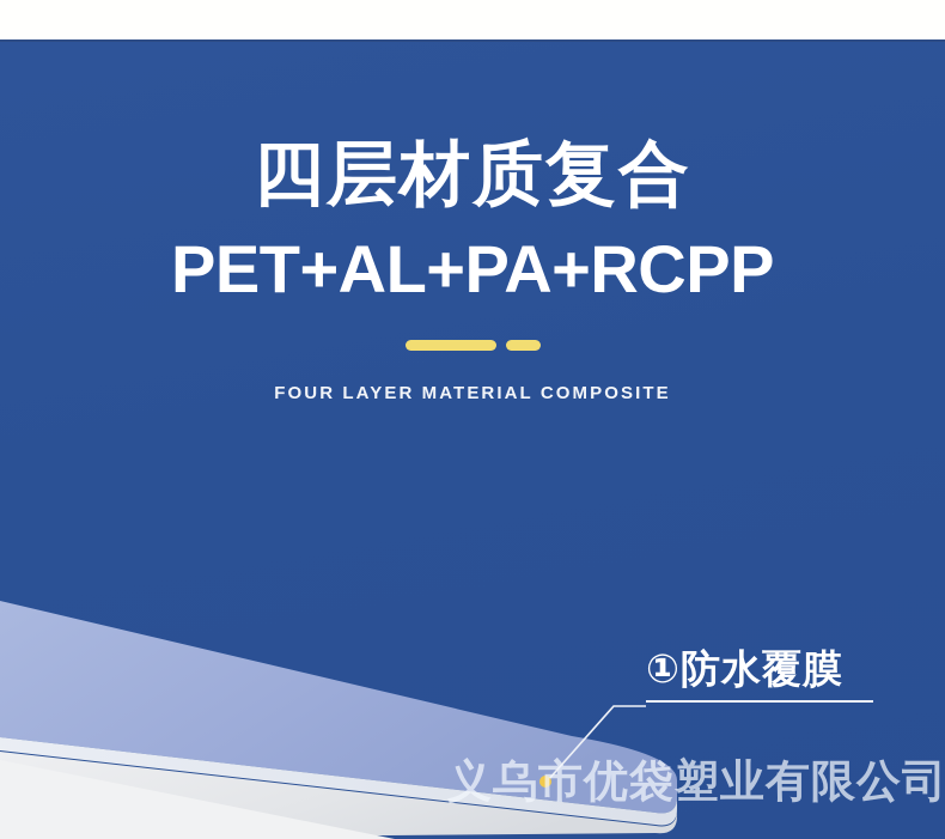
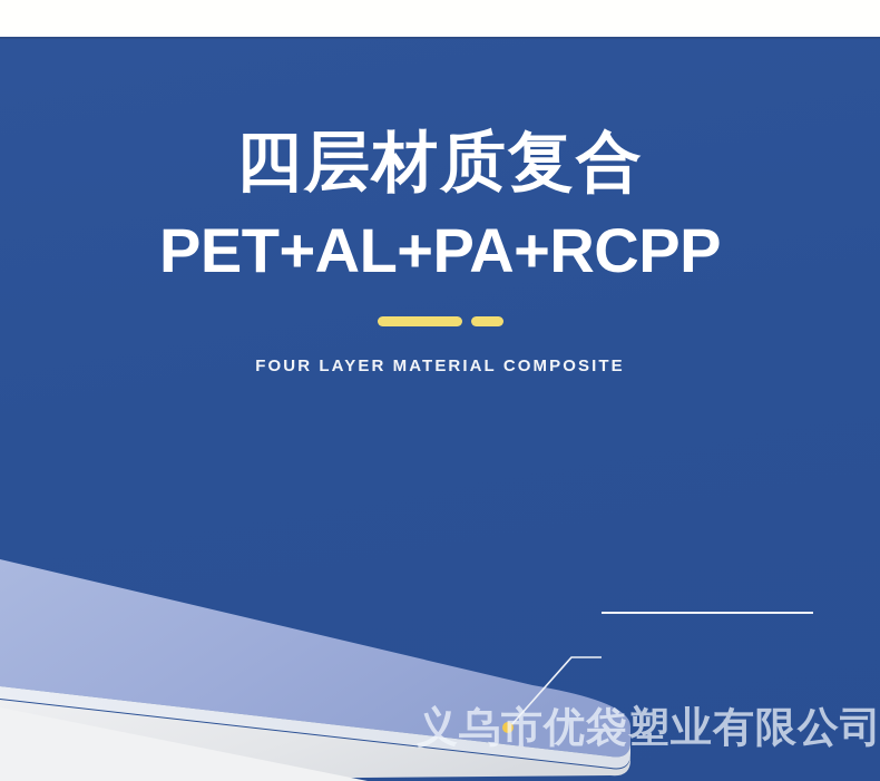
  四层材质复合
  PET+AL+PA+RCPP
  FOUR LAYER MATERIAL COMPOSITE
- ①防水覆膜
  义乌市优袋塑业有限公司
